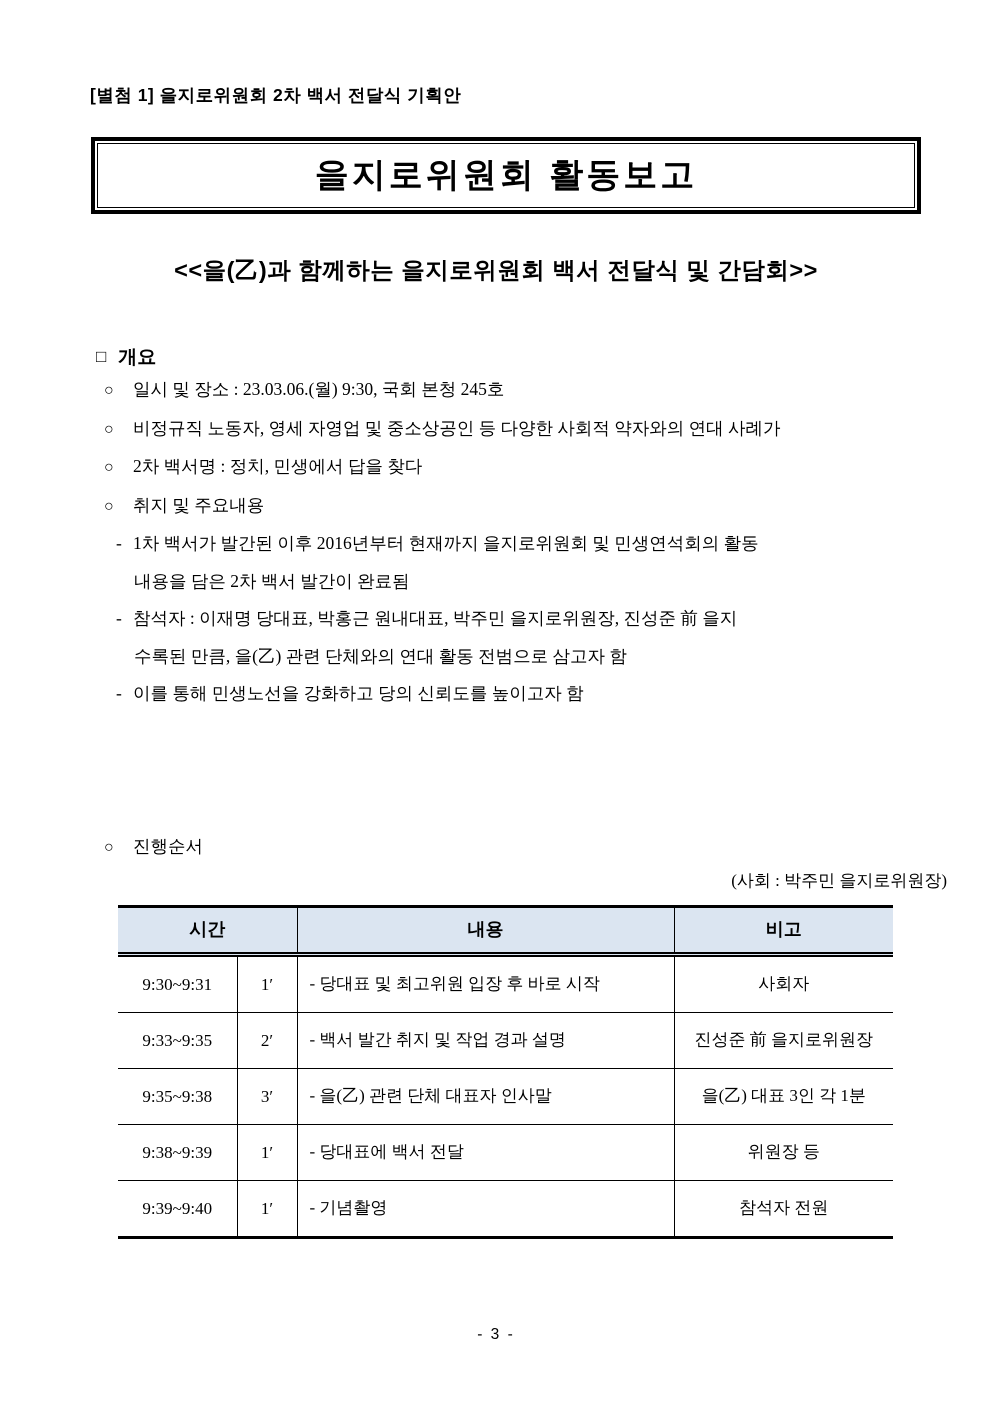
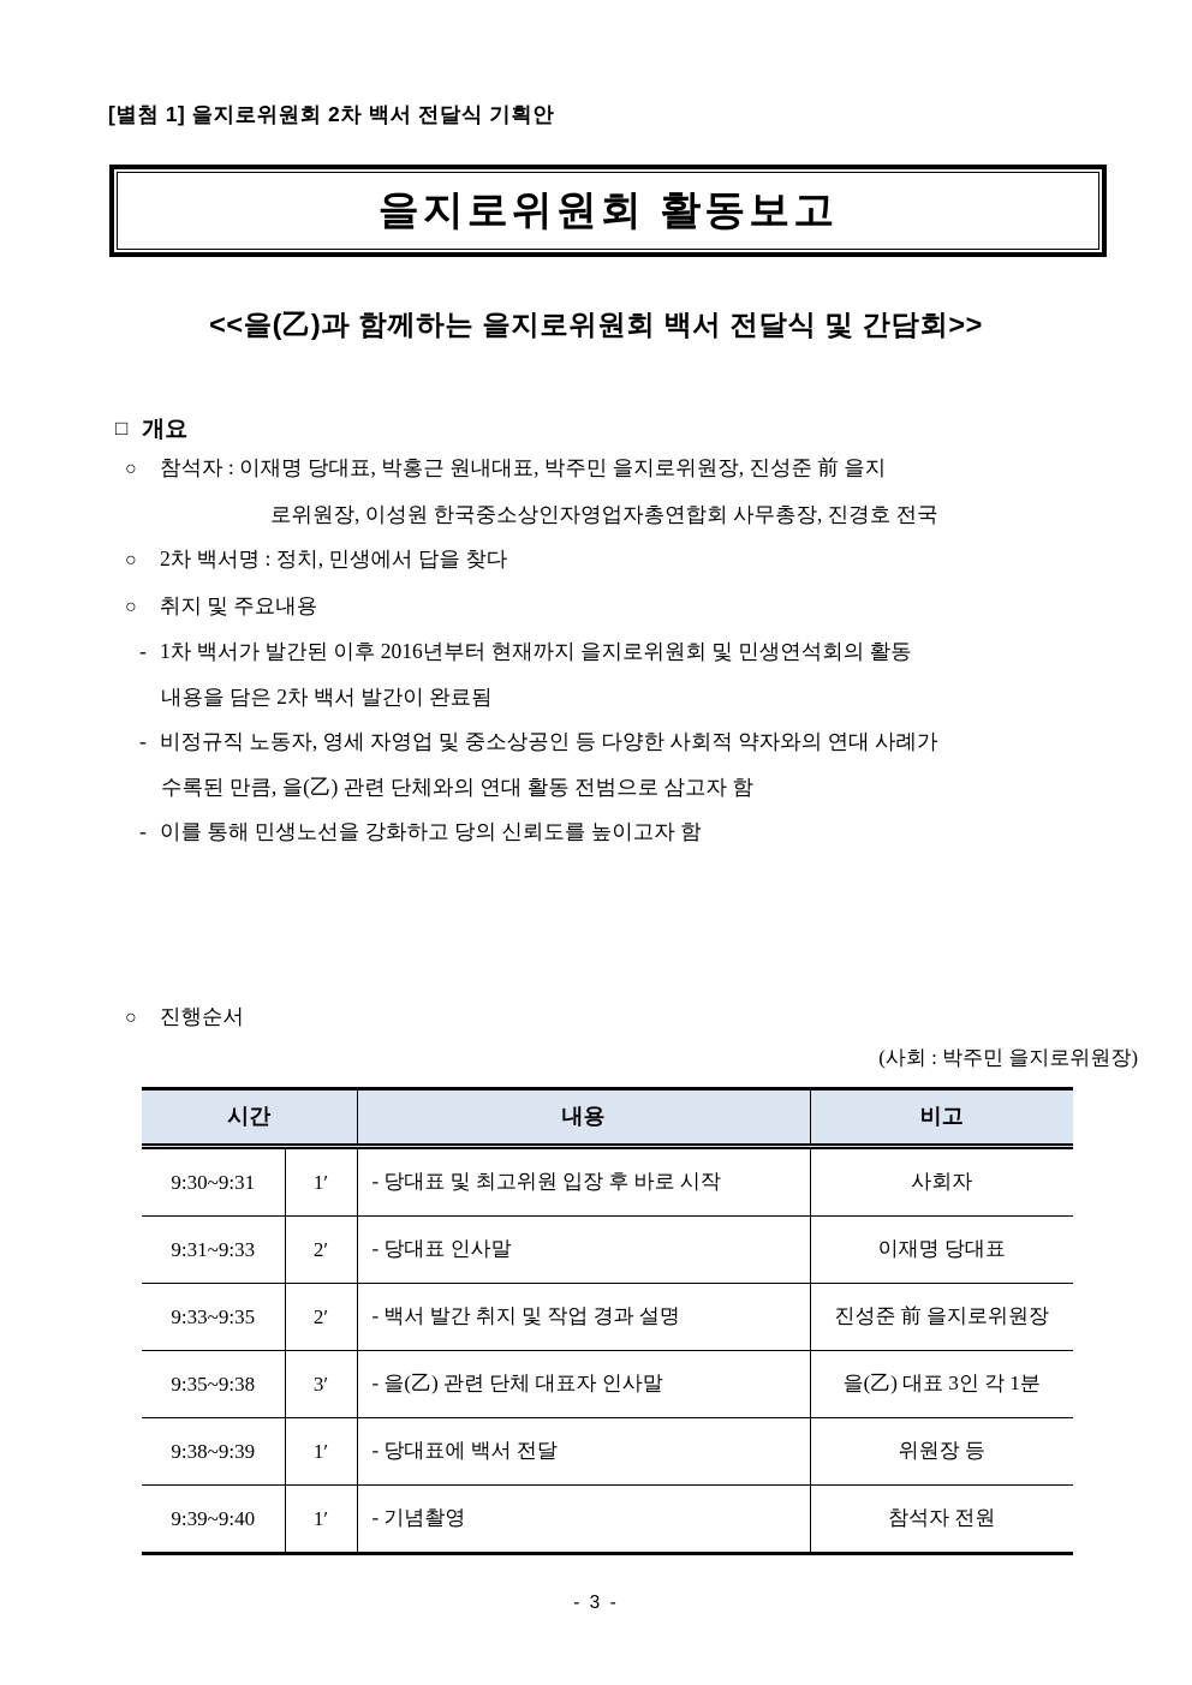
  [별첨 1] 을지로위원회 2차 백서 전달식 기획안
  을지로위원회 활동보고
  <<을(乙)과 함께하는 을지로위원회 백서 전달식 및 간담회>>
  □ 개요
- ○ 일시 및 장소 : 23.03.06.(월) 9:30, 국회 본청 245호
- ○ 비정규직 노동자, 영세 자영업 및 중소상공인 등 다양한 사회적 약자와의 연대 사례가
+ ○ 참석자 : 이재명 당대표, 박홍근 원내대표, 박주민 을지로위원장, 진성준 前 을지
+ 로위원장, 이성원 한국중소상인자영업자총연합회 사무총장, 진경호 전국
  ○ 2차 백서명 : 정치, 민생에서 답을 찾다
  ○ 취지 및 주요내용
  - 1차 백서가 발간된 이후 2016년부터 현재까지 을지로위원회 및 민생연석회의 활동
  내용을 담은 2차 백서 발간이 완료됨
- - 참석자 : 이재명 당대표, 박홍근 원내대표, 박주민 을지로위원장, 진성준 前 을지
+ - 비정규직 노동자, 영세 자영업 및 중소상공인 등 다양한 사회적 약자와의 연대 사례가
  수록된 만큼, 을(乙) 관련 단체와의 연대 활동 전범으로 삼고자 함
  - 이를 통해 민생노선을 강화하고 당의 신뢰도를 높이고자 함
  ○ 진행순서
  (사회 : 박주민 을지로위원장)
  시간	내용	비고
  9:30~9:31	1′	- 당대표 및 최고위원 입장 후 바로 시작	사회자
+ 9:31~9:33	2′	- 당대표 인사말	이재명 당대표
  9:33~9:35	2′	- 백서 발간 취지 및 작업 경과 설명	진성준 前 을지로위원장
  9:35~9:38	3′	- 을(乙) 관련 단체 대표자 인사말	을(乙) 대표 3인 각 1분
  9:38~9:39	1′	- 당대표에 백서 전달	위원장 등
  9:39~9:40	1′	- 기념촬영	참석자 전원
  - 3 -
